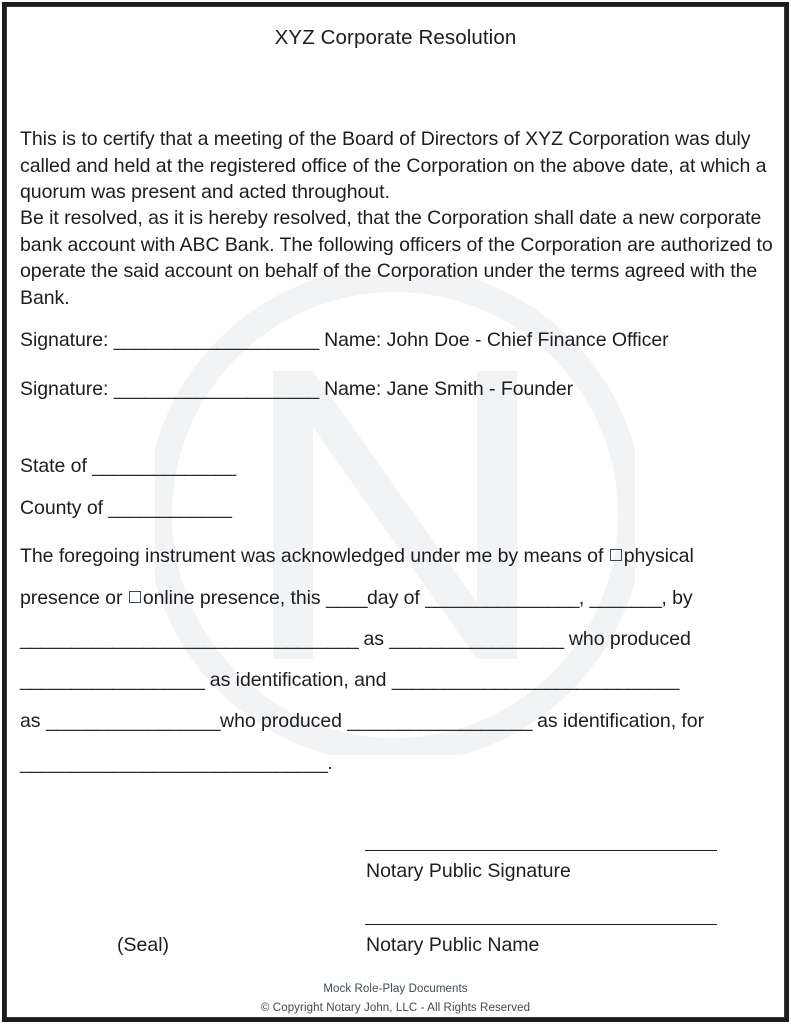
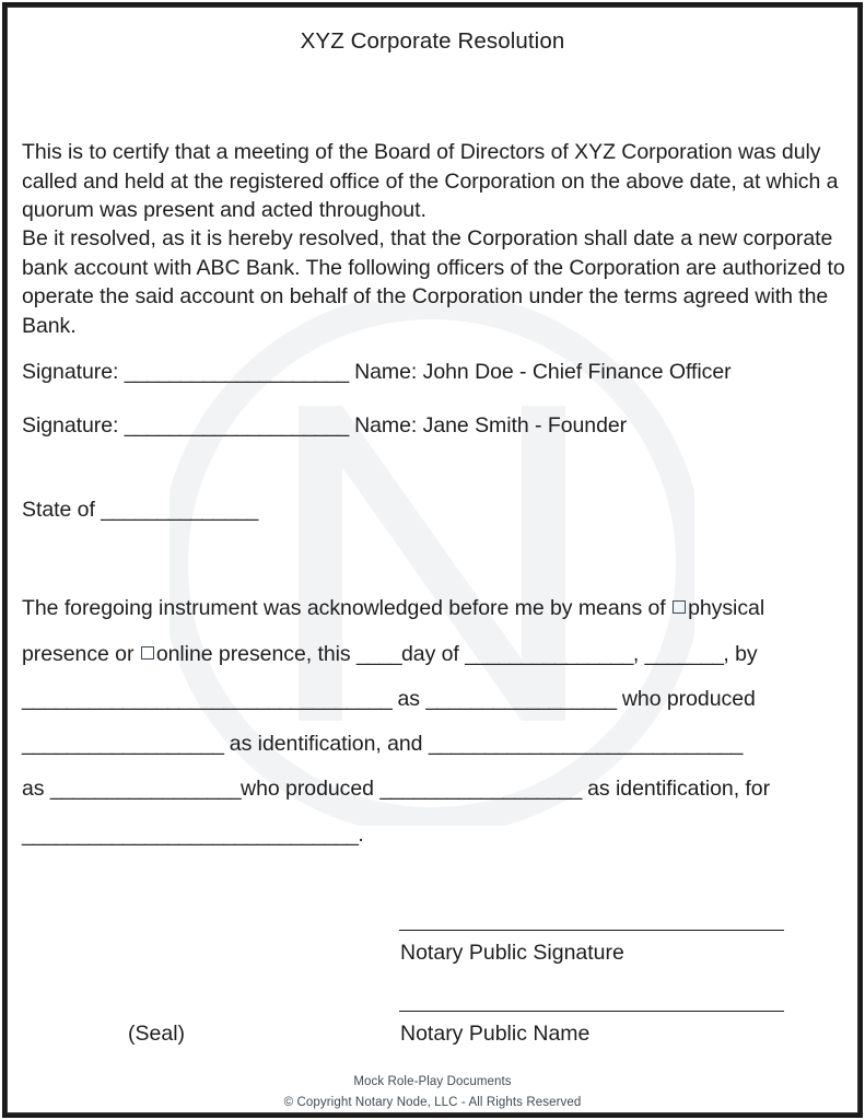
  XYZ Corporate Resolution
  This is to certify that a meeting of the Board of Directors of XYZ Corporation was duly called and held at the registered office of the Corporation on the above date, at which a quorum was present and acted throughout.
  Be it resolved, as it is hereby resolved, that the Corporation shall date a new corporate bank account with ABC Bank. The following officers of the Corporation are authorized to operate the said account on behalf of the Corporation under the terms agreed with the Bank.
  Signature: ____________________ Name: John Doe - Chief Finance Officer
  Signature: ____________________ Name: Jane Smith - Founder
  State of ______________
- County of ____________
- The foregoing instrument was acknowledged under me by means of physical
+ The foregoing instrument was acknowledged before me by means of physical
  presence or online presence, this ____day of _______________, _______, by
  _________________________________ as _________________ who produced
  __________________ as identification, and ____________________________
  as _________________who produced __________________ as identification, for
  ______________________________.
  Notary Public Signature
  Notary Public Name
  (Seal)
  Mock Role-Play Documents
- © Copyright Notary John, LLC - All Rights Reserved
+ © Copyright Notary Node, LLC - All Rights Reserved
